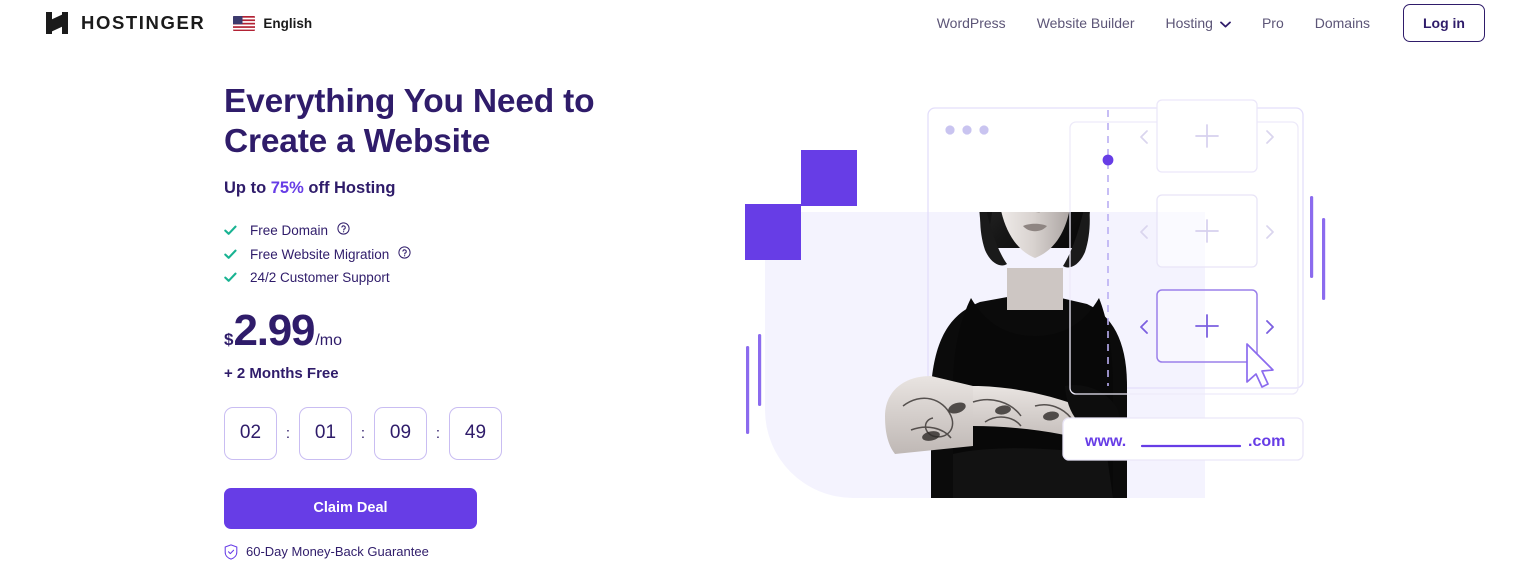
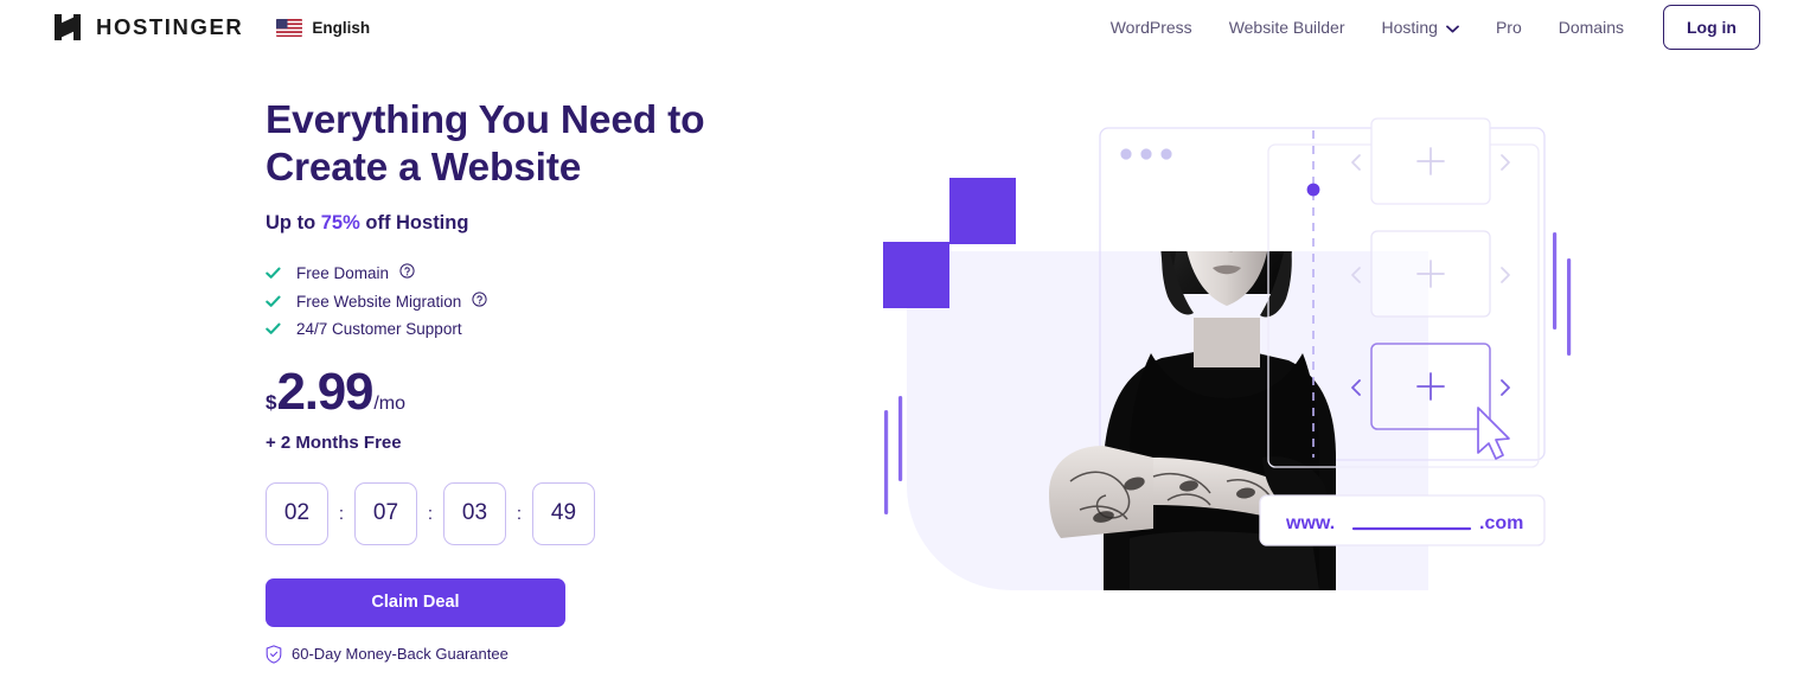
  HOSTINGER
  English
  WordPress
  Website Builder
  Hosting
  Pro
  Domains
  Log in
  Everything You Need to
  Create a Website
  Up to 75% off Hosting
  Free Domain
  Free Website Migration
- 24/2 Customer Support
+ 24/7 Customer Support
  $
  2.99
  /mo
  + 2 Months Free
  02
  :
- 01
+ 07
  :
- 09
+ 03
  :
  49
  Claim Deal
  60-Day Money-Back Guarantee
  www.
  .com
